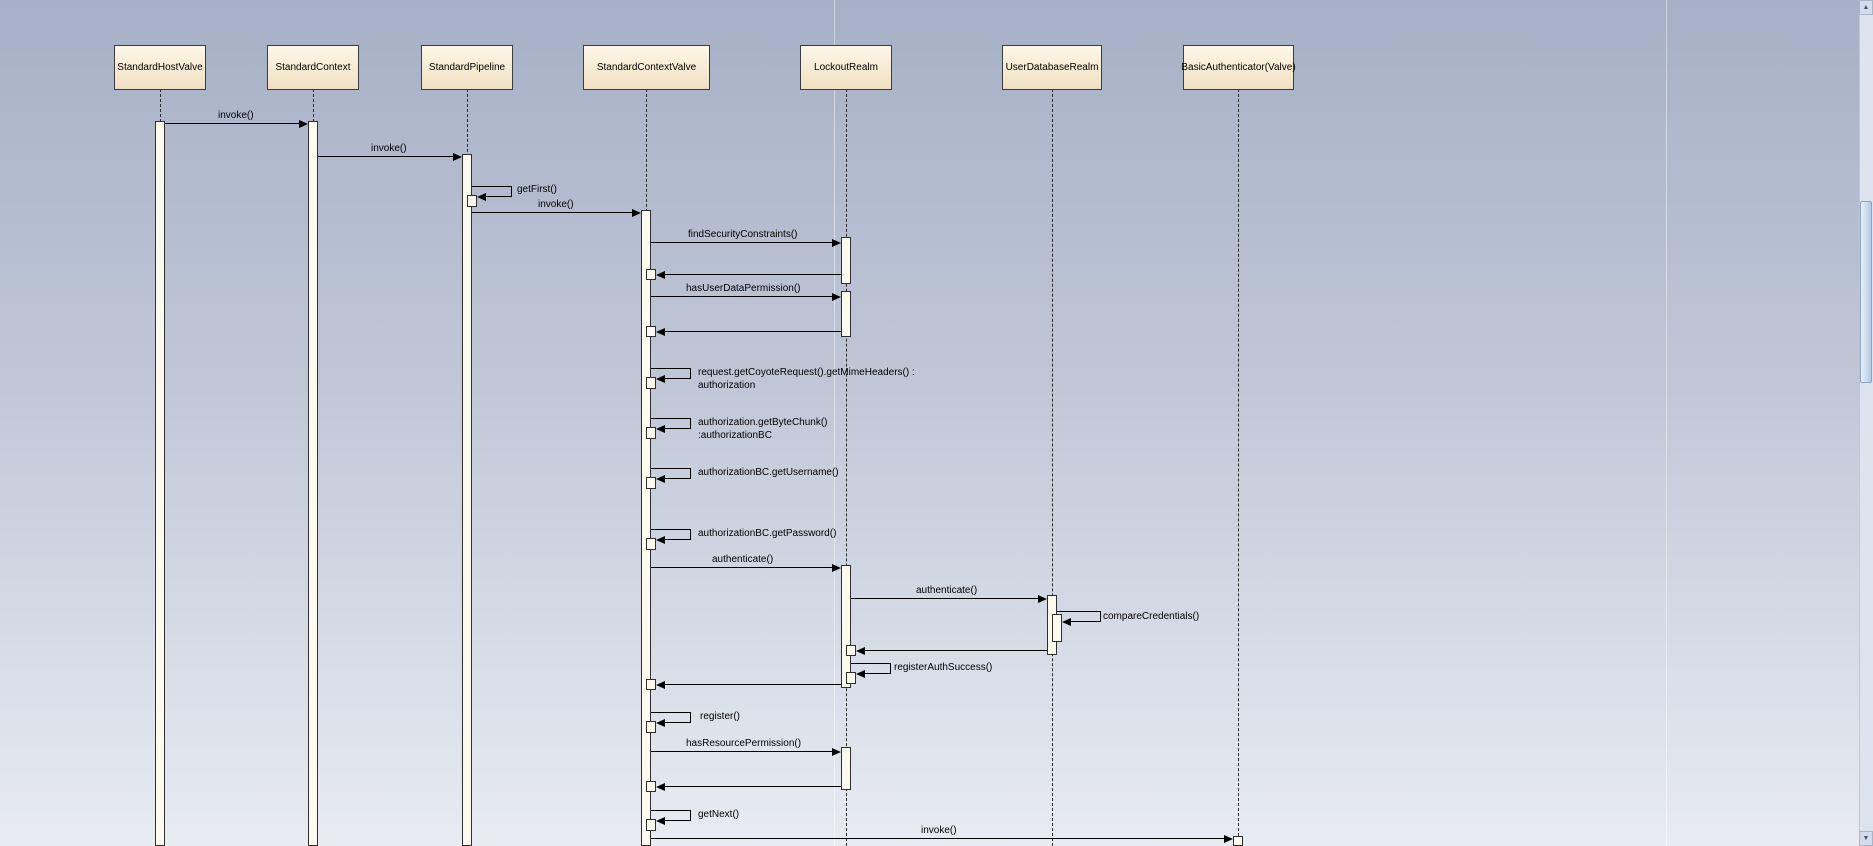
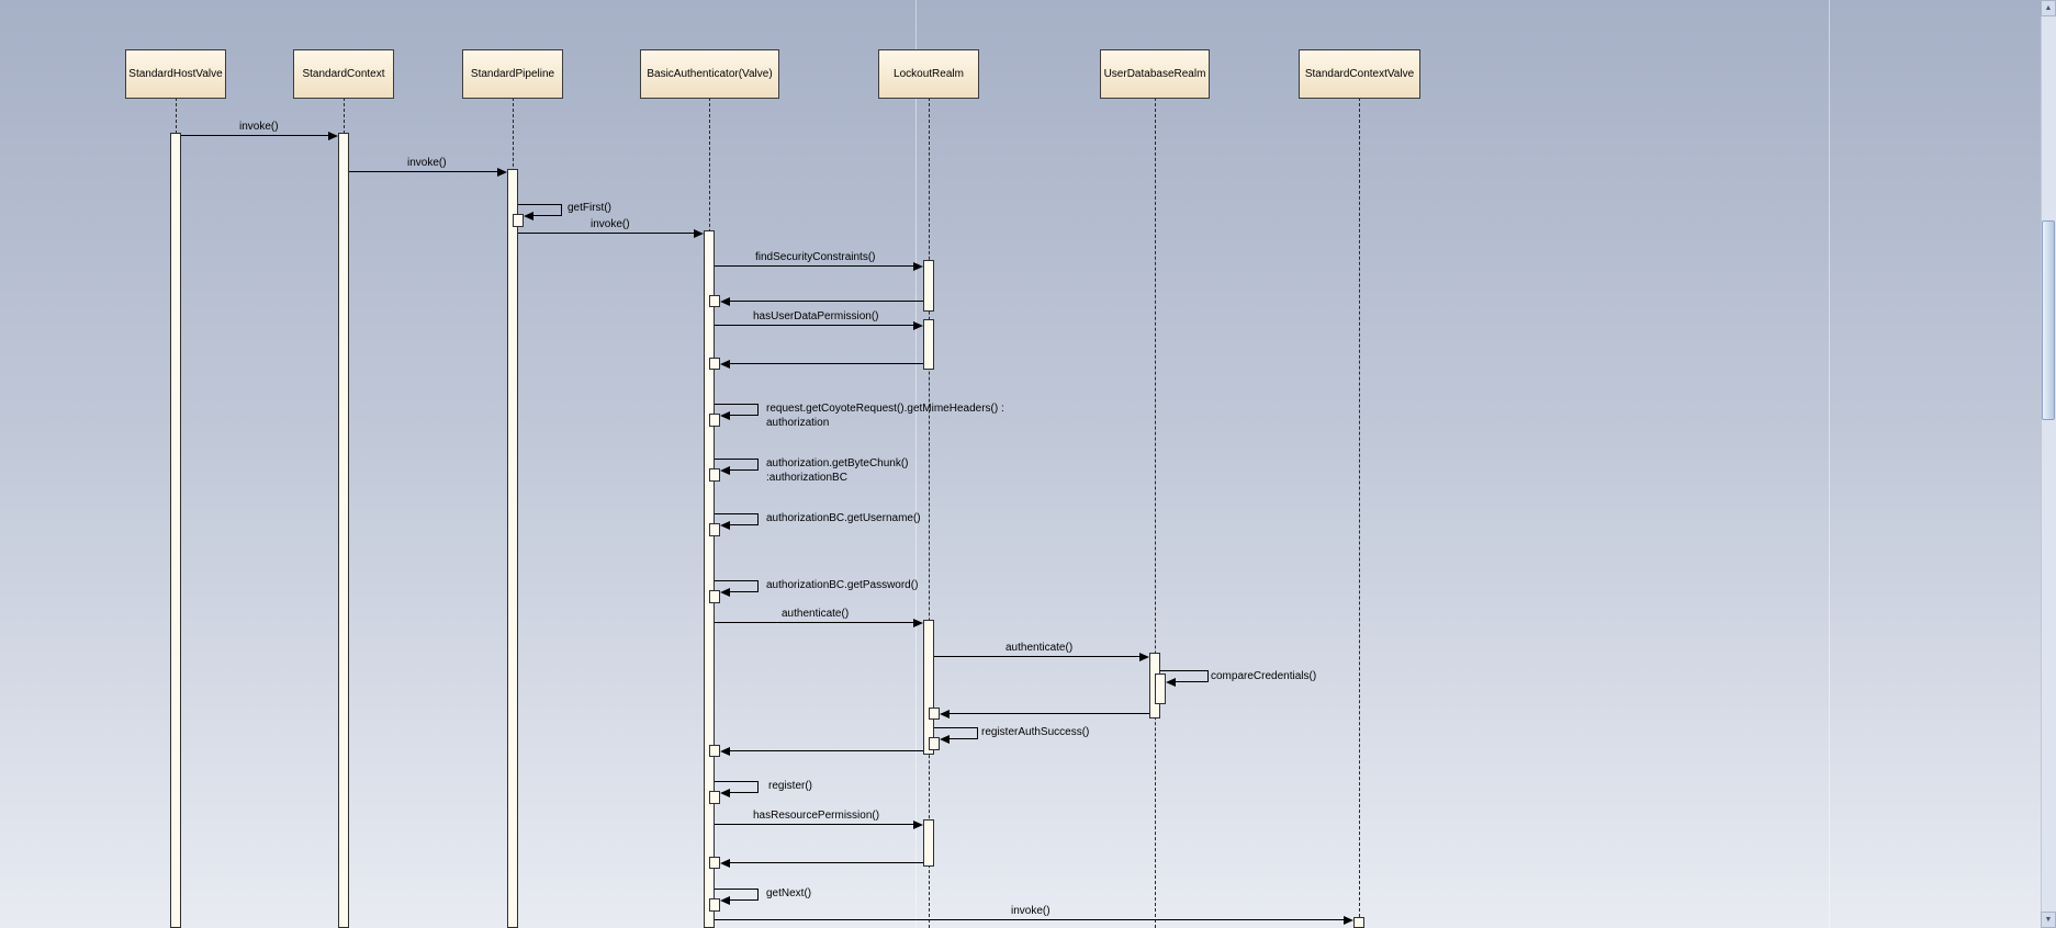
  StandardHostValve
  StandardContext
  StandardPipeline
- StandardContextValve
+ BasicAuthenticator(Valve)
  LockoutRealm
  UserDatabaseRealm
- BasicAuthenticator(Valve)
+ StandardContextValve
  invoke()
  invoke()
  getFirst()
  invoke()
  findSecurityConstraints()
  hasUserDataPermission()
  request.getCoyoteRequest().getMimeHeaders() :
  authorization
  authorization.getByteChunk()
  :authorizationBC
  authorizationBC.getUsername()
  authorizationBC.getPassword()
  authenticate()
  authenticate()
  compareCredentials()
  registerAuthSuccess()
  register()
  hasResourcePermission()
  getNext()
  invoke()
